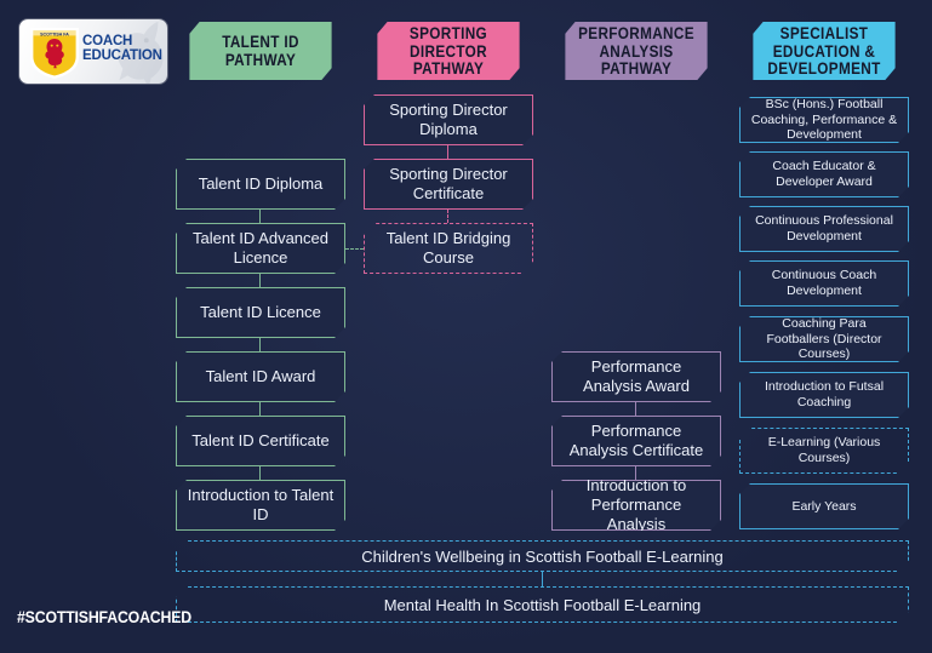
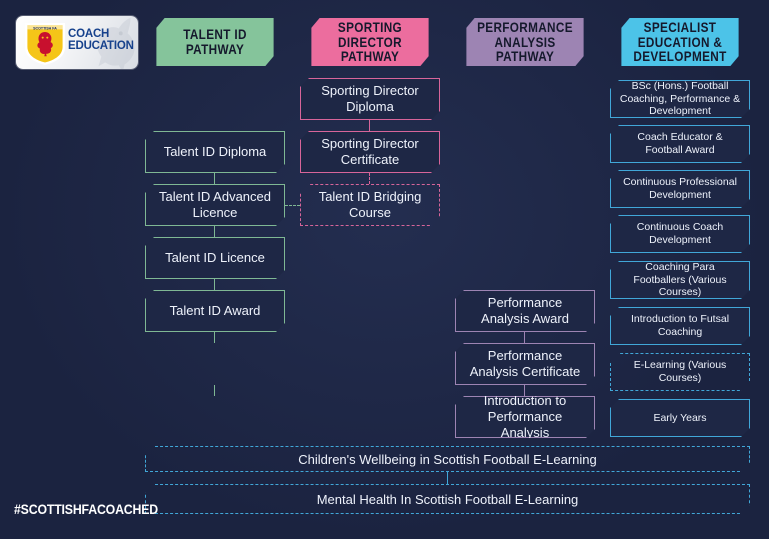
  COACH
  EDUCATION
  TALENT ID PATHWAY
  SPORTING DIRECTOR PATHWAY
  PERFORMANCE ANALYSIS PATHWAY
  SPECIALIST EDUCATION & DEVELOPMENT
  Talent ID Diploma
  Talent ID Advanced Licence
  Talent ID Licence
  Talent ID Award
- Talent ID Certificate
- Introduction to Talent ID
  Sporting Director Diploma
  Sporting Director Certificate
  Talent ID Bridging Course
  Performance Analysis Award
  Performance Analysis Certificate
  Introduction to Performance Analysis
  BSc (Hons.) Football Coaching, Performance & Development
- Coach Educator & Developer Award
+ Coach Educator & Football Award
  Continuous Professional Development
  Continuous Coach Development
- Coaching Para Footballers (Director Courses)
+ Coaching Para Footballers (Various Courses)
  Introduction to Futsal Coaching
  E-Learning (Various Courses)
  Early Years
  Children's Wellbeing in Scottish Football E-Learning
  Mental Health In Scottish Football E-Learning
  #SCOTTISHFACOACHED
